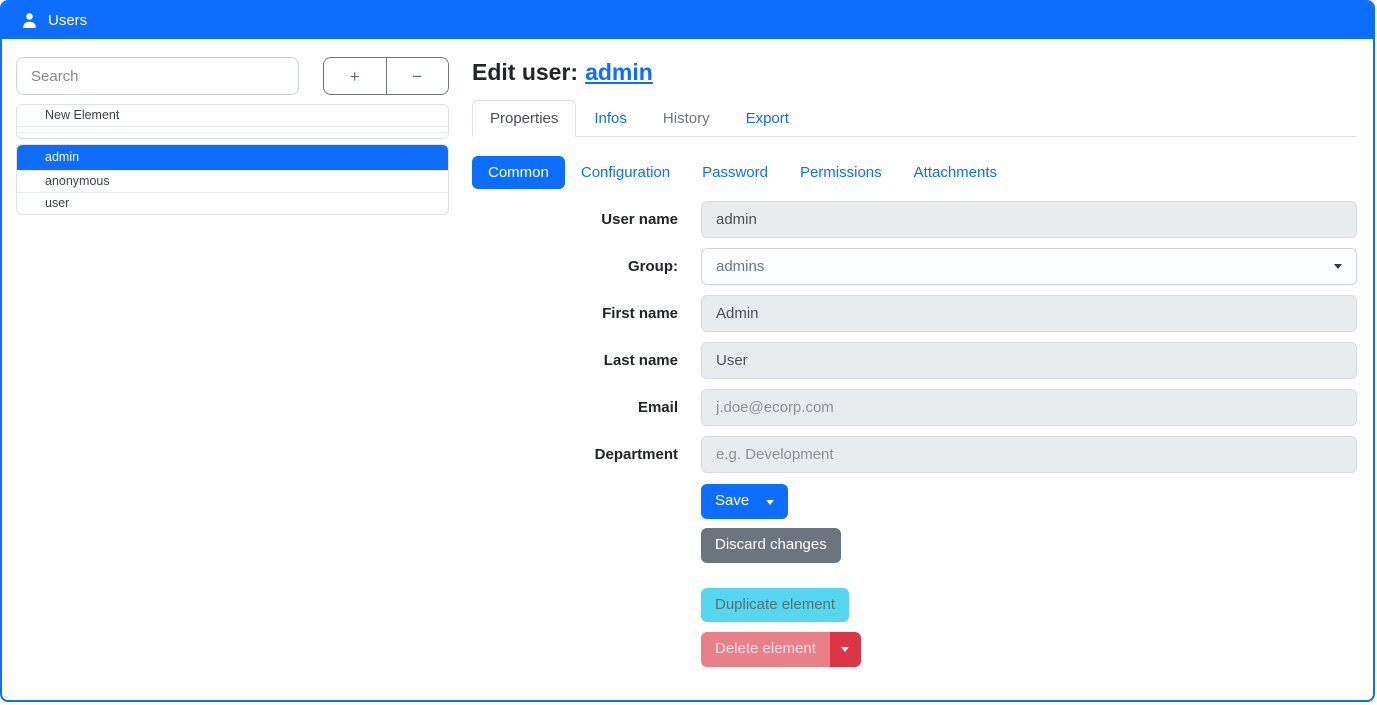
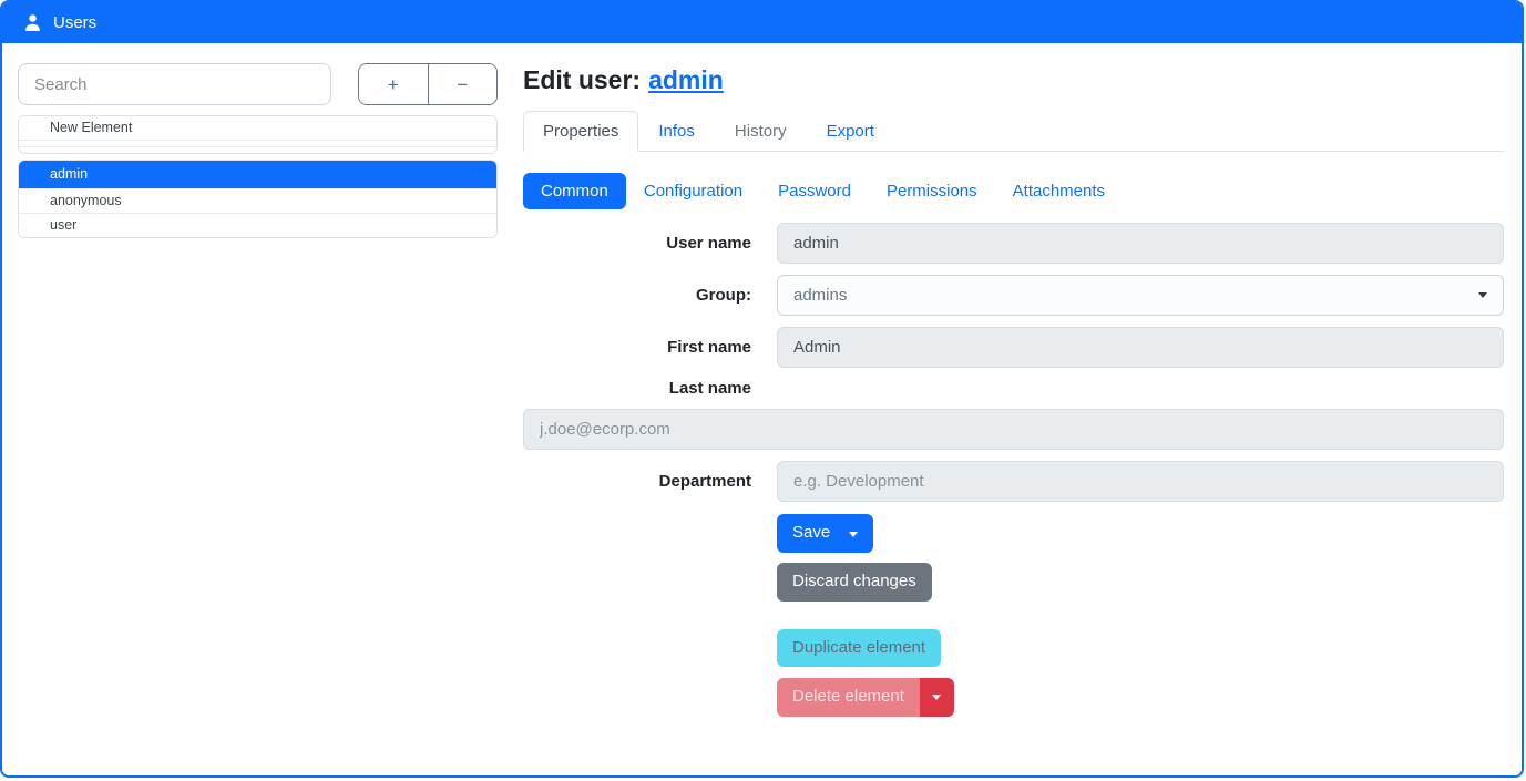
  Users
  Search
  +
  −
  New Element
  admin
  anonymous
  user
  Edit user:
  admin
  Properties
  Infos
  History
  Export
  Common
  Configuration
  Password
  Permissions
  Attachments
  User name
  admin
  Group:
  admins
  First name
  Admin
  Last name
- User
- Email
  j.doe@ecorp.com
  Department
  e.g. Development
  Save
  Discard changes
  Duplicate element
  Delete element
